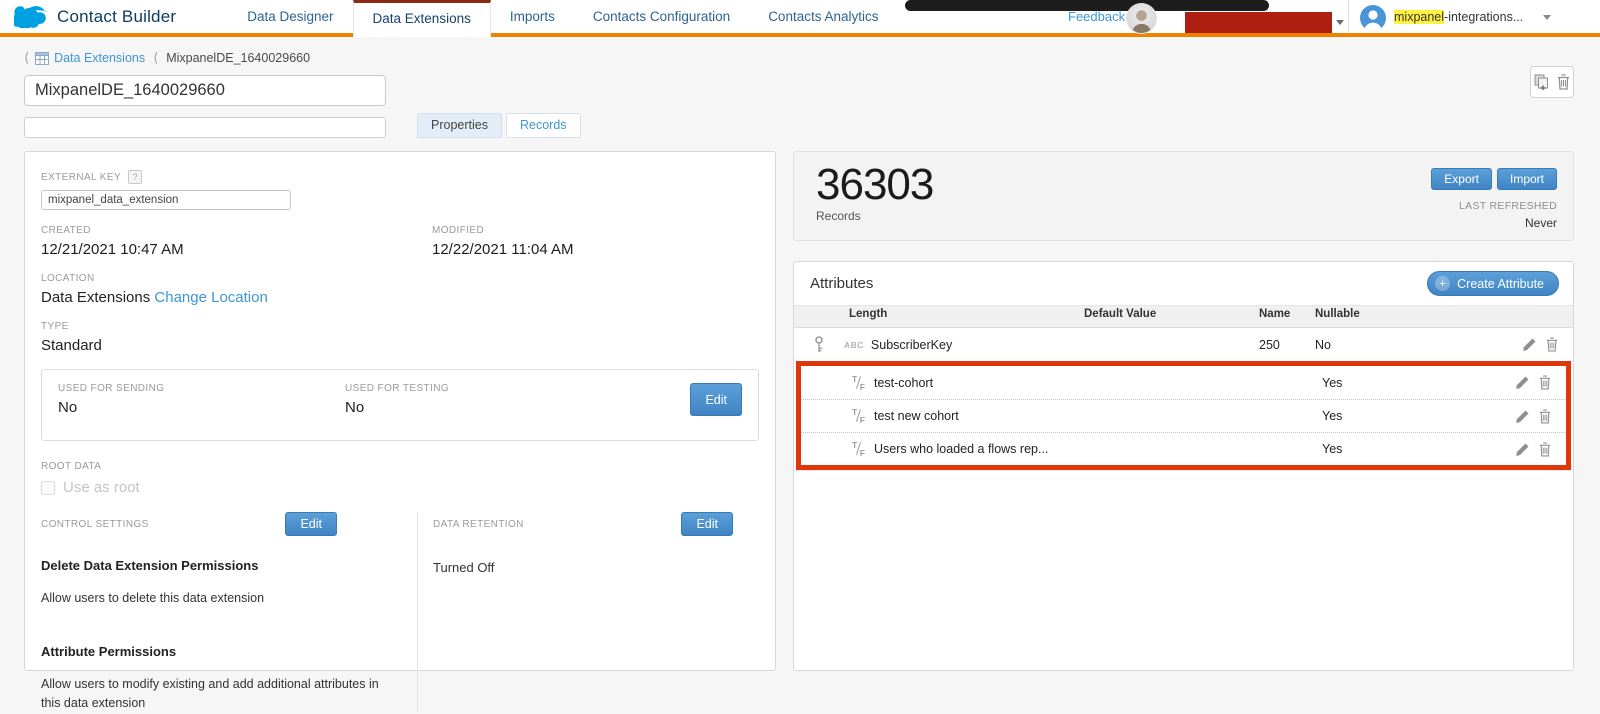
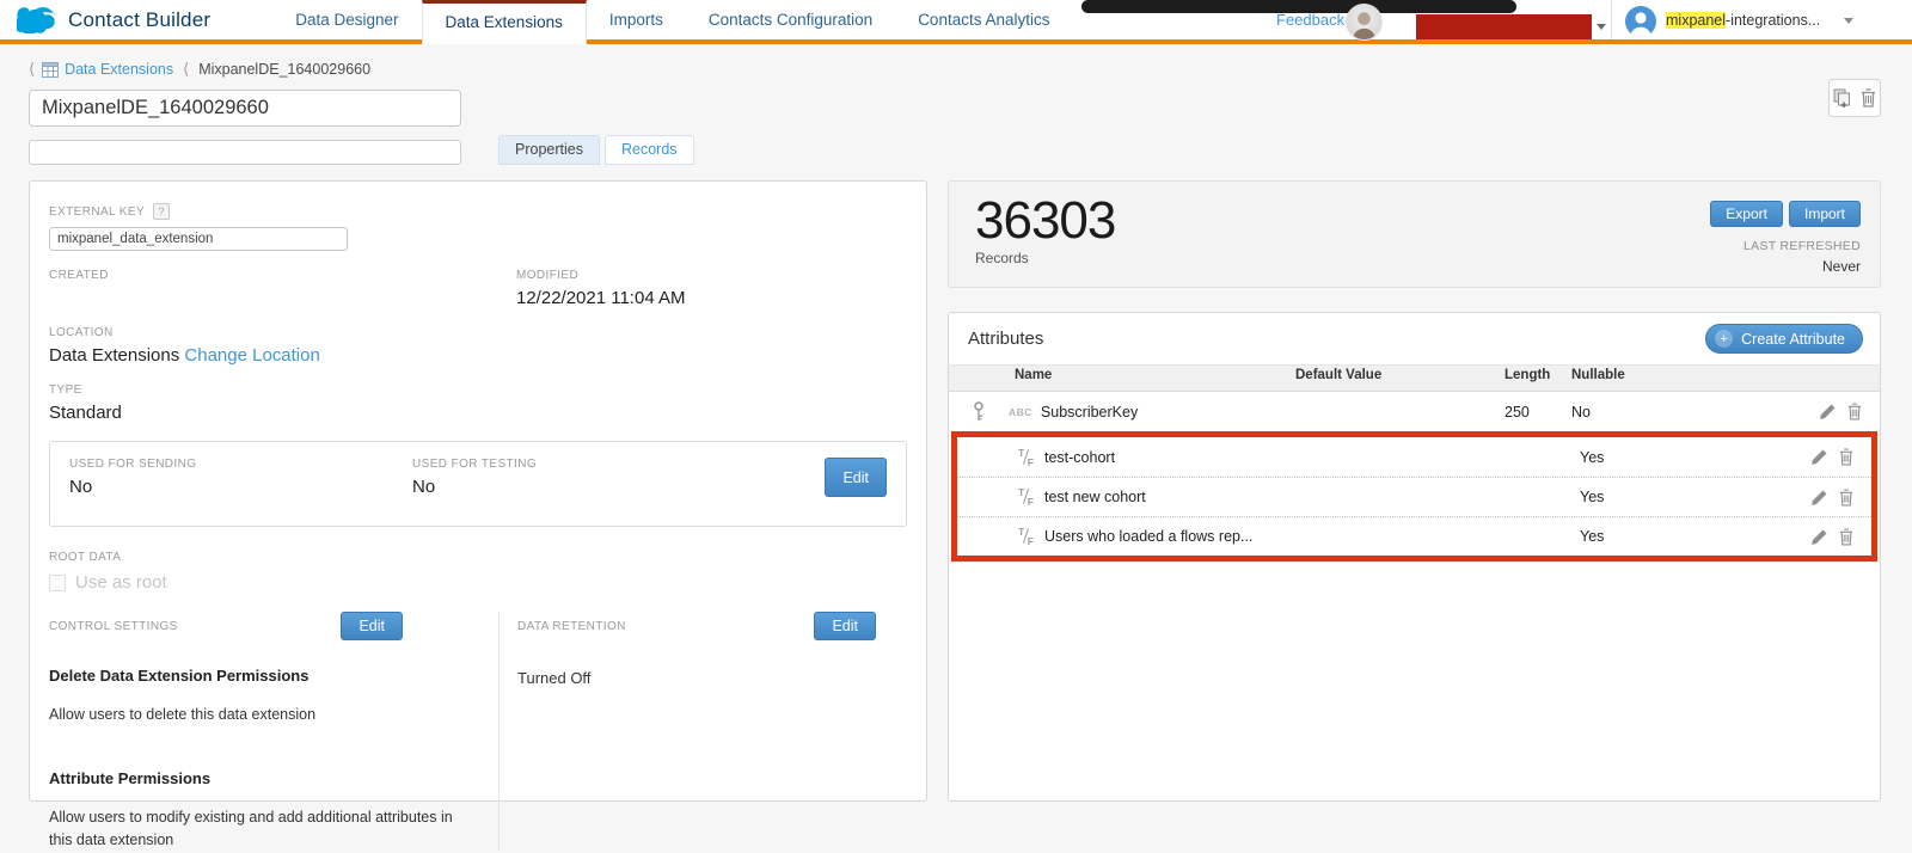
  Contact Builder
  Data Designer
  Data Extensions
  Imports
  Contacts Configuration
  Contacts Analytics
  Feedback
  mixpanel-integrations...
  ⟨
  Data Extensions
  ⟨
  MixpanelDE_1640029660
  MixpanelDE_1640029660
  Properties
  Records
  EXTERNAL KEY
  ?
  mixpanel_data_extension
  CREATED
- 12/21/2021 10:47 AM
  MODIFIED
  12/22/2021 11:04 AM
  LOCATION
  Data Extensions Change Location
  TYPE
  Standard
  USED FOR SENDING
  No
  USED FOR TESTING
  No
  Edit
  ROOT DATA
  Use as root
  CONTROL SETTINGS
  Edit
  Delete Data Extension Permissions
  Allow users to delete this data extension
  Attribute Permissions
  Allow users to modify existing and add additional attributes in this data extension
  DATA RETENTION
  Edit
  Turned Off
  36303
  Records
  Export
  Import
  LAST REFRESHED
  Never
  Attributes
  +
  Create Attribute
- Length
+ Name
  Default Value
- Name
+ Length
  Nullable
  ABC
  SubscriberKey
  250
  No
  T
  F
  test-cohort
  Yes
  T
  F
  test new cohort
  Yes
  T
  F
  Users who loaded a flows rep...
  Yes
